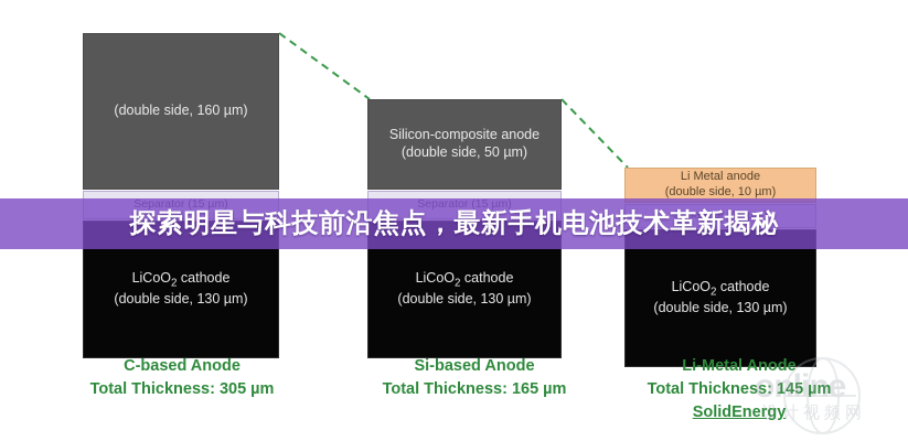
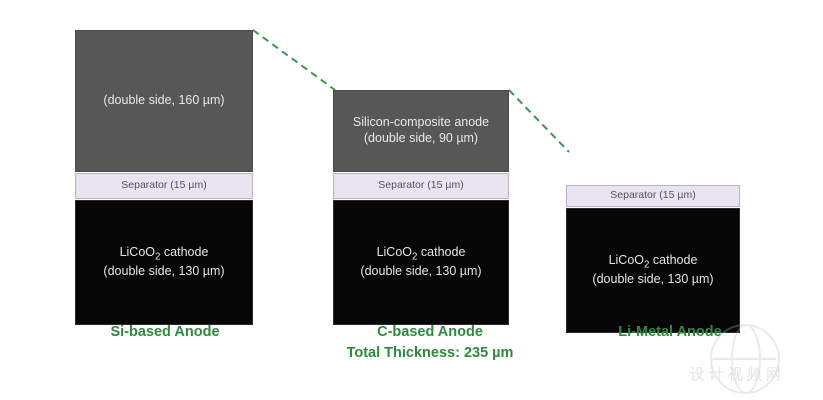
  (double side, 160 µm)
  Separator (15 µm)
  LiCoO2 cathode
  (double side, 130 µm)
- C-based Anode
+ Si-based Anode
- Total Thickness: 305 µm
  Silicon-composite anode
- (double side, 50 µm)
+ (double side, 90 µm)
  Separator (15 µm)
  LiCoO2 cathode
  (double side, 130 µm)
- Si-based Anode
+ C-based Anode
- Total Thickness: 165 µm
+ Total Thickness: 235 µm
- Li Metal anode
- (double side, 10 µm)
  Separator (15 µm)
  LiCoO2 cathode
  (double side, 130 µm)
  Li-Metal Anode
- Total Thickness: 145 µm
- SolidEnergy
- online
  设计视频网
- 探索明星与科技前沿焦点，最新手机电池技术革新揭秘
